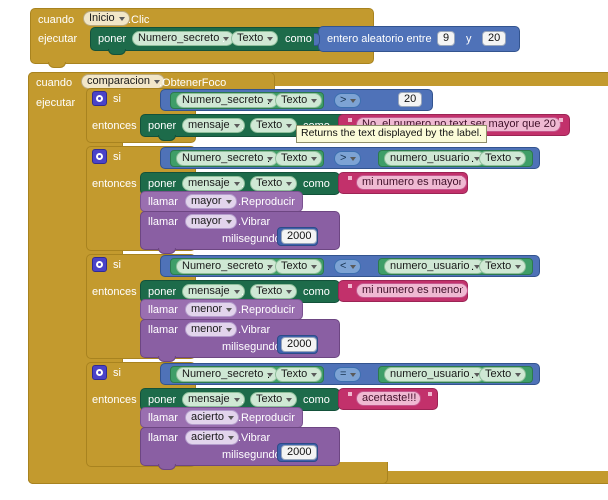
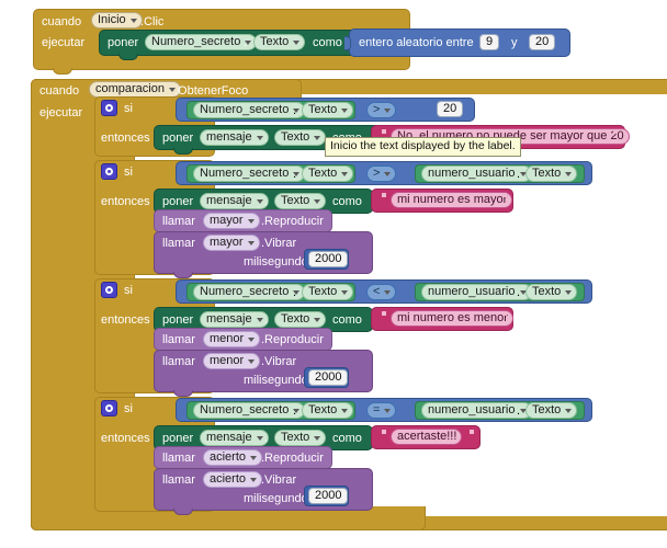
  cuando
  Inicio
  .Clic
  ejecutar
  poner
  Numero_secreto
  .
  Texto
  como
  entero aleatorio entre
  9
  y
  20
  cuando
  comparacion
  .ObtenerFoco
  ejecutar
  si
  entonces
  Numero_secreto
  .
  Texto
  >
  20
  poner
  mensaje
  .
  Texto
- No, el numero no text ser mayor que 20
+ No, el numero no puede ser mayor que 20
- Returns the text displayed by the label.
+ Inicio the text displayed by the label.
  si
  entonces
  Numero_secreto
  .
  Texto
  >
  numero_usuario
  .
  Texto
  poner
  mensaje
  .
  Texto
  como
  mi numero es mayor
  llamar
  mayor
  .Reproducir
  llamar
  mayor
  .Vibrar
  milisegund
  2000
  si
  entonces
  Numero_secreto
  .
  Texto
  <
  numero_usuario
  .
  Texto
  poner
  mensaje
  .
  Texto
  como
  mi numero es menor
  llamar
  menor
  .Reproducir
  llamar
  menor
  .Vibrar
  milisegund
  2000
  si
  entonces
  Numero_secreto
  .
  Texto
  =
  numero_usuario
  .
  Texto
  poner
  mensaje
  .
  Texto
  como
  acertaste!!!
  llamar
  acierto
  .Reproducir
  llamar
  acierto
  .Vibrar
  milisegund
  2000
